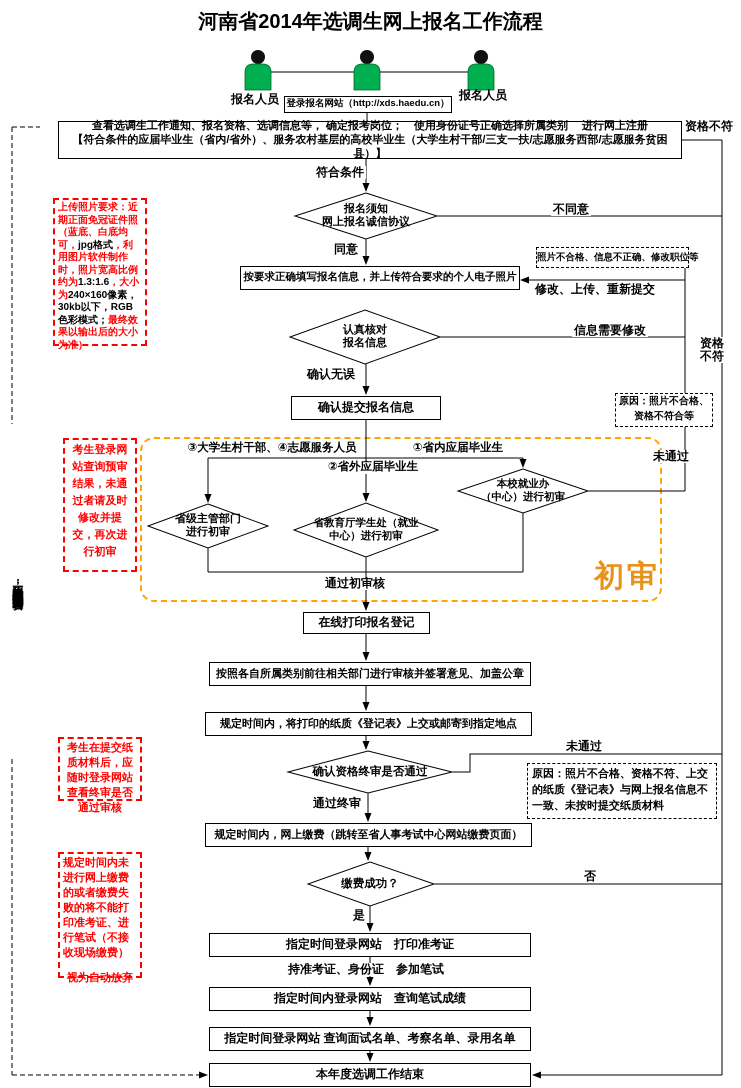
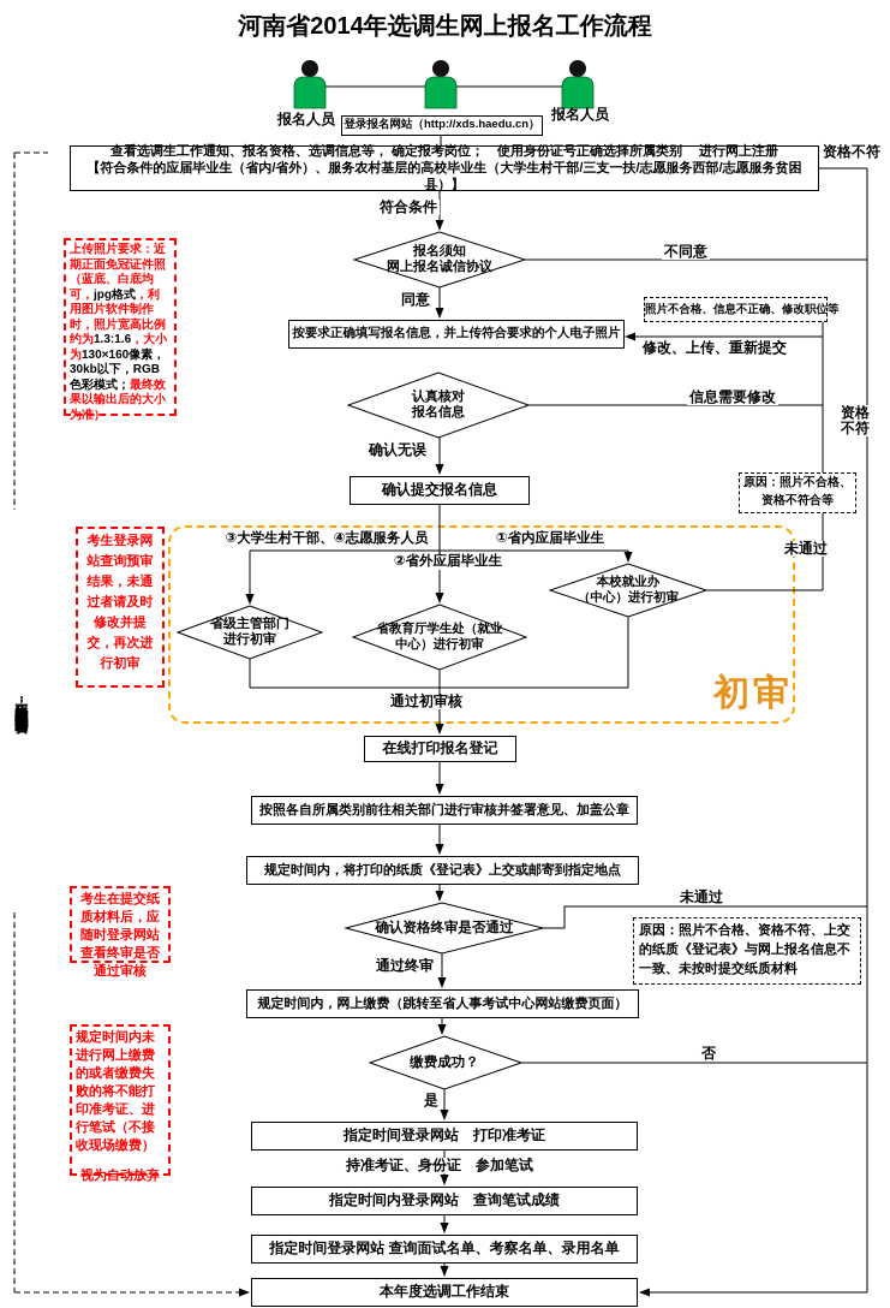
  河南省2014年选调生网上报名工作流程
  报名人员
  登录报名网站（http://xds.haedu.cn）
  报名人员
  查看选调生工作通知、报名资格、选调信息等， 确定报考岗位； 使用身份证号正确选择所属类别 进行网上注册
  【符合条件的应届毕业生（省内/省外）、服务农村基层的高校毕业生（大学生村干部/三支一扶/志愿服务西部/志愿服务贫困县）】
  按要求正确填写报名信息，并上传符合要求的个人电子照片
  确认提交报名信息
  在线打印报名登记
  按照各自所属类别前往相关部门进行审核并签署意见、加盖公章
  规定时间内，将打印的纸质《登记表》上交或邮寄到指定地点
  规定时间内，网上缴费（跳转至省人事考试中心网站缴费页面）
  指定时间登录网站 打印准考证
  指定时间内登录网站 查询笔试成绩
  指定时间登录网站 查询面试名单、考察名单、录用名单
  本年度选调工作结束
  报名须知
  网上报名诚信协议
  认真核对
  报名信息
  本校就业办
  （中心）进行初审
  省级主管部门
  进行初审
  省教育厅学生处（就业
  中心）进行初审
  确认资格终审是否通过
  缴费成功？
  符合条件
  不同意
  同意
  修改、上传、重新提交
  信息需要修改
  确认无误
  未通过
  通过初审核
  未通过
  通过终审
  否
  是
  持准考证、身份证 参加笔试
  资格不符
  资格
  不符
  初审
  ③大学生村干部、④志愿服务人员
  ①省内应届毕业生
  ②省外应届毕业生
  照片不合格、信息不正确、修改职位等
  原因：照片不合格、
  资格不符合等
  原因：照片不合格、资格不符、上交的纸质《登记表》与网上报名信息不一致、未按时提交纸质材料
- 上传照片要求：近期正面免冠证件照（蓝底、白底均可，jpg格式，利用图片软件制作时，照片宽高比例约为1.3:1.6，大小为240×160像素，30kb以下，RGB色彩模式；最终效果以输出后的大小为准）
+ 上传照片要求：近期正面免冠证件照（蓝底、白底均可，jpg格式，利用图片软件制作时，照片宽高比例约为1.3:1.6，大小为130×160像素，30kb以下，RGB色彩模式；最终效果以输出后的大小为准）
  考生登录网站查询预审结果，未通过者请及时修改并提交，再次进行初审
  考生在提交纸质材料后，应随时登录网站查看终审是否通过审核
  规定时间内未进行网上缴费的或者缴费失败的将不能打印准考证、进行笔试（不接收现场缴费）
  视为自动放弃
